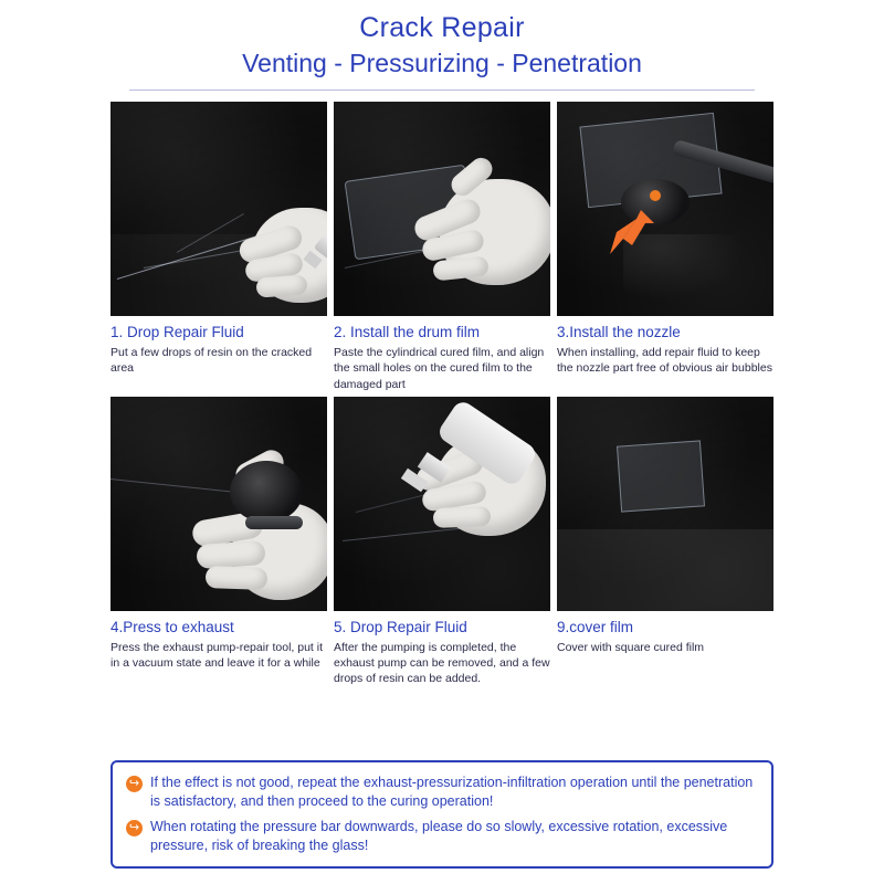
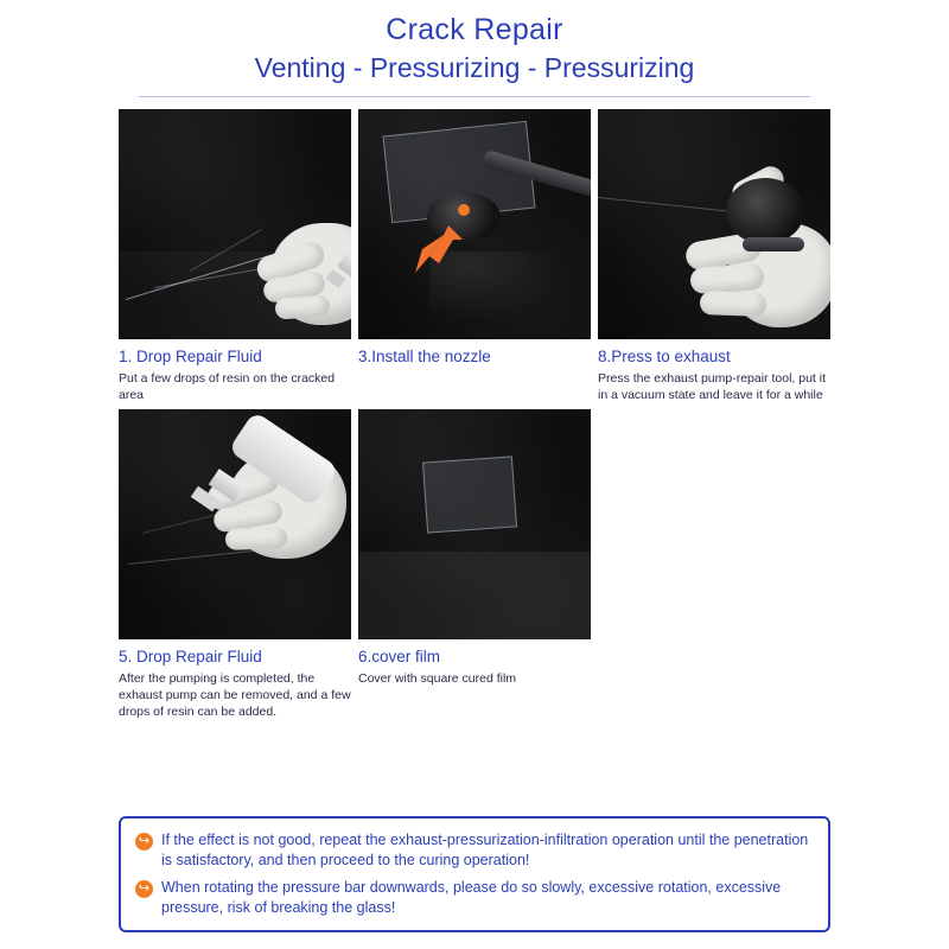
  Crack Repair
- Venting - Pressurizing - Penetration
+ Venting - Pressurizing - Pressurizing
  1. Drop Repair Fluid
  Put a few drops of resin on the cracked area
- 2. Install the drum film
- Paste the cylindrical cured film, and align the small holes on the cured film to the damaged part
  3.Install the nozzle
- When installing, add repair fluid to keep the nozzle part free of obvious air bubbles
- 4.Press to exhaust
+ 8.Press to exhaust
  Press the exhaust pump-repair tool, put it in a vacuum state and leave it for a while
  5. Drop Repair Fluid
  After the pumping is completed, the exhaust pump can be removed, and a few drops of resin can be added.
- 9.cover film
+ 6.cover film
  Cover with square cured film
  ↪
  If the effect is not good, repeat the exhaust-pressurization-infiltration operation until the penetration is satisfactory, and then proceed to the curing operation!
  ↪
  When rotating the pressure bar downwards, please do so slowly, excessive rotation, excessive pressure, risk of breaking the glass!
